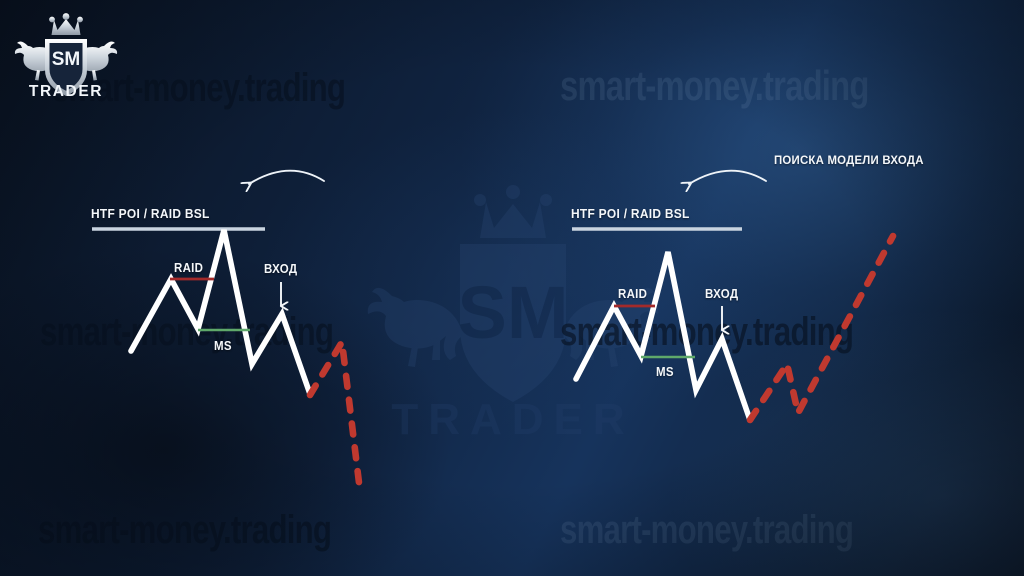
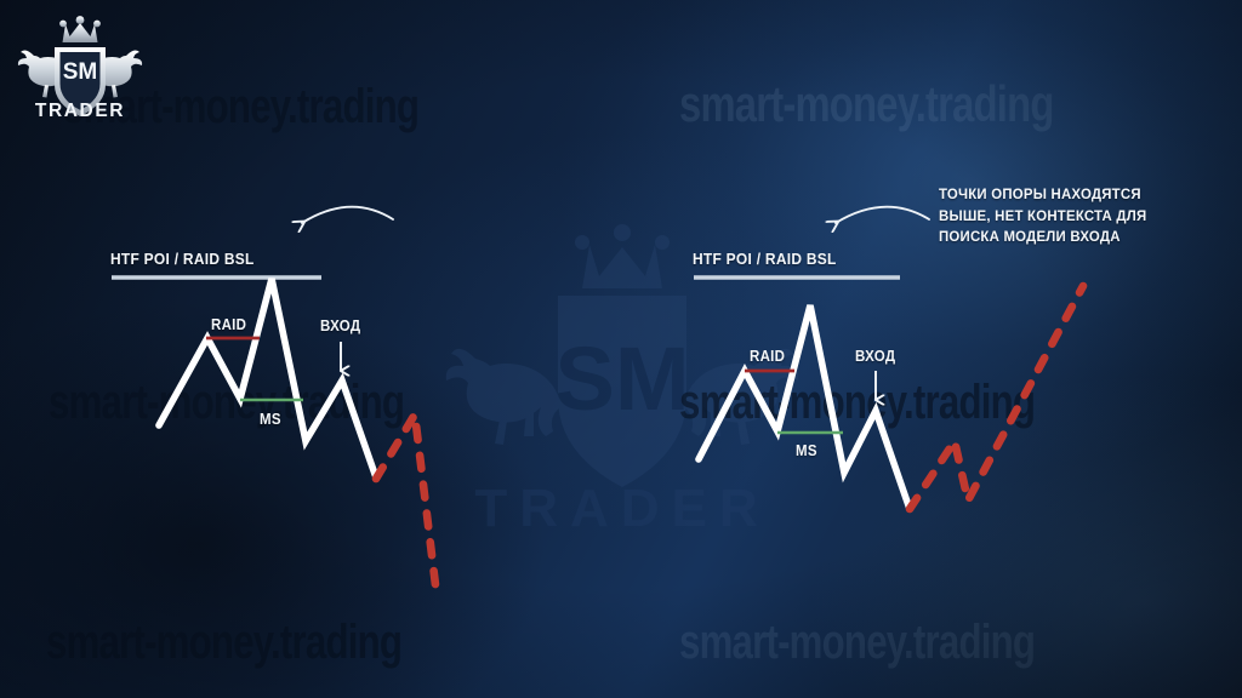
  SM
  TRADER
+ ТОЧКИ ОПОРЫ НАХОДЯТСЯ
+ ВЫШЕ, НЕТ КОНТЕКСТА ДЛЯ
  ПОИСКА МОДЕЛИ ВХОДА
  HTF POI / RAID BSL
  HTF POI / RAID BSL
  RAID
  MS
  ВХОД
  RAID
  MS
  ВХОД
